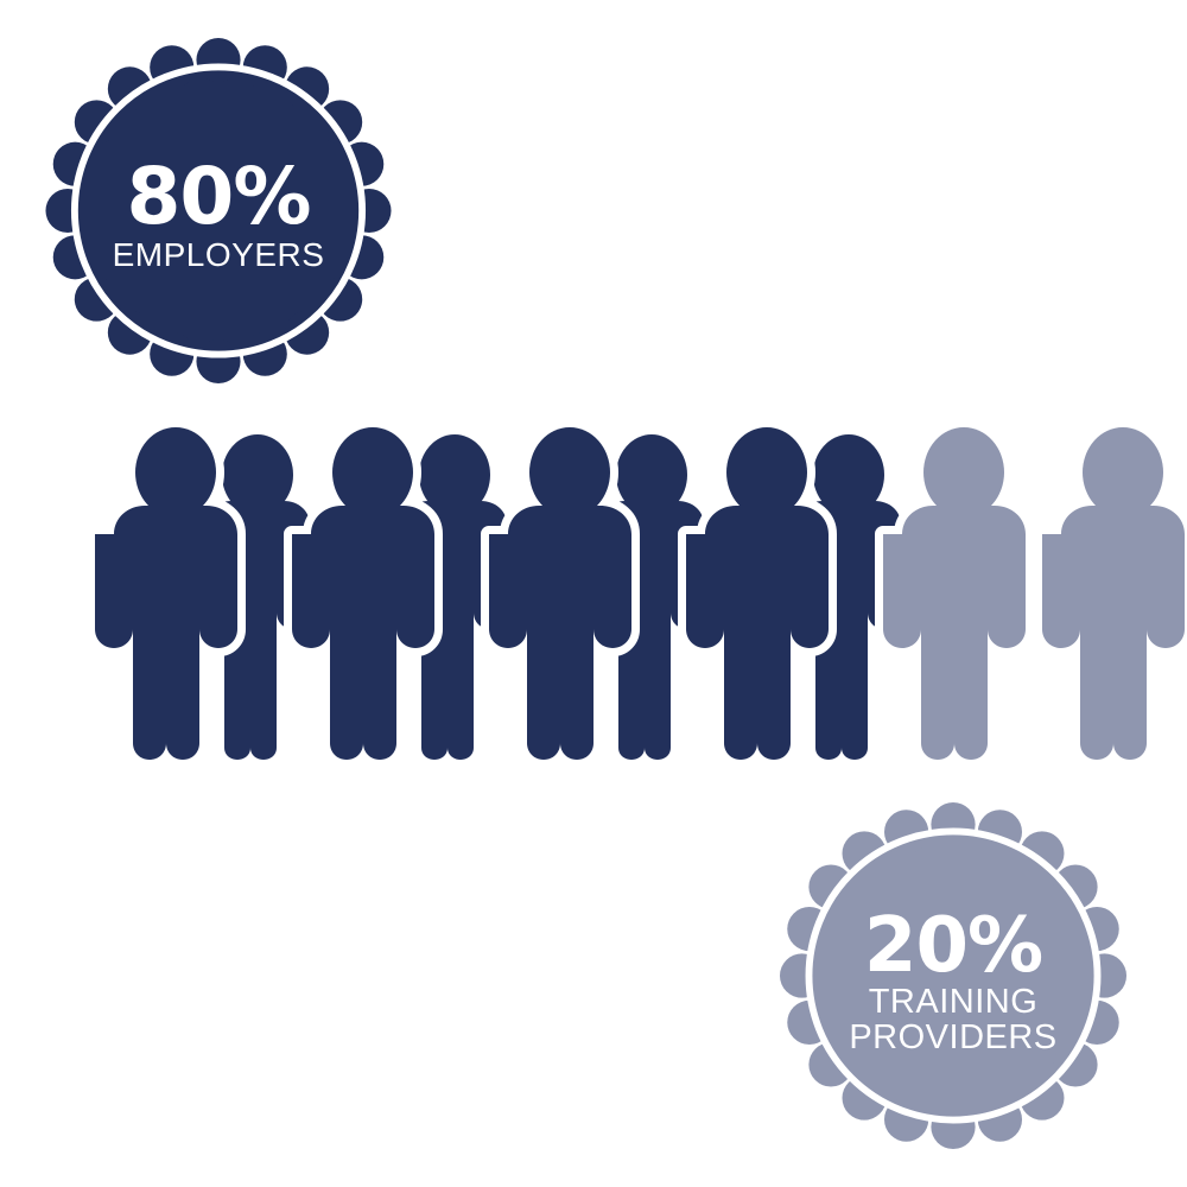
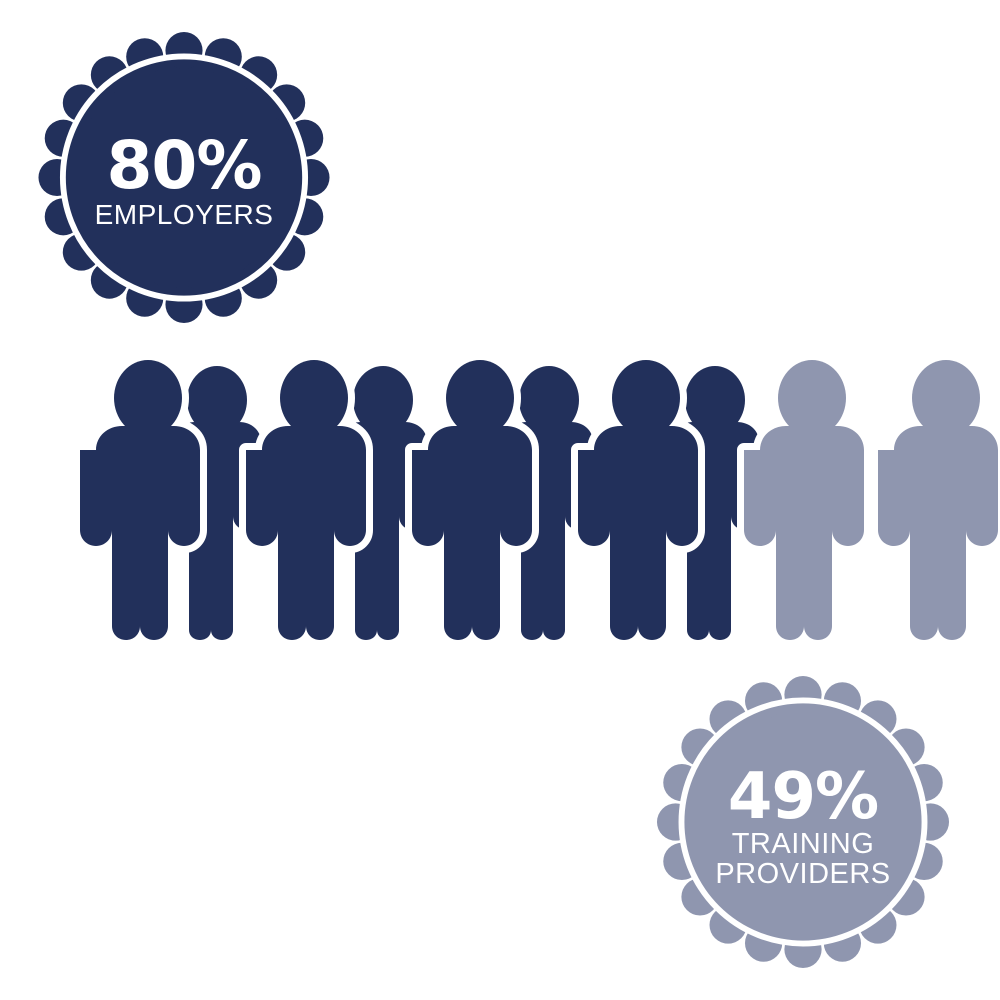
  80%
  EMPLOYERS
- 20%
+ 49%
  TRAINING
  PROVIDERS
